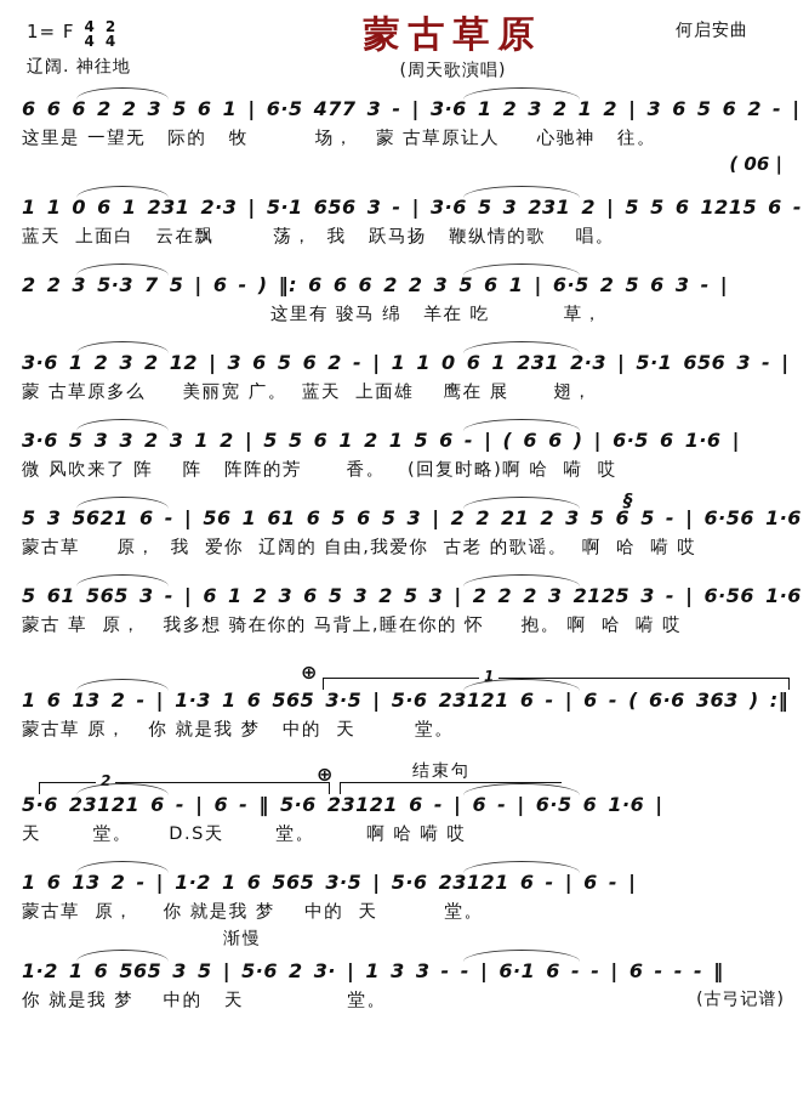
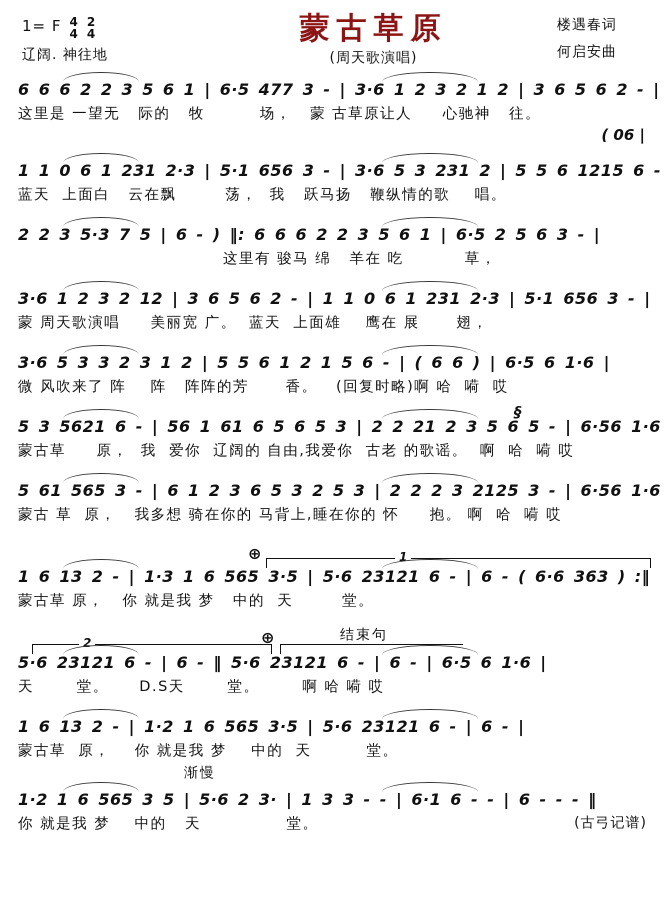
  1= F
  4
  4
  2
  4
  辽阔. 神往地
  蒙古草原
  (周天歌演唱)
+ 楼遇春词
  何启安曲
  6 6 6 2 2 3 5 6 1 | 6·5 477 3 - | 3·6 1 2 3 2 1 2 | 3 6 5 6 2 - |
  这里是 一望无 际的 牧 场， 蒙 古草原让人 心驰神 往。
  ( 06 |
  1 1 0 6 1 231 2·3 | 5·1 656 3 - | 3·6 5 3 231 2 | 5 5 6 1215 6 -
  蓝天 上面白 云在飘 荡， 我 跃马扬 鞭纵情的歌 唱。
  2 2 3 5·3 7 5 | 6 - ) ‖: 6 6 6 2 2 3 5 6 1 | 6·5 2 5 6 3 - |
  这里有 骏马 绵 羊在 吃 草，
  3·6 1 2 3 2 12 | 3 6 5 6 2 - | 1 1 0 6 1 231 2·3 | 5·1 656 3 - |
- 蒙 古草原多么 美丽宽 广。 蓝天 上面雄 鹰在 展 翅，
+ 蒙 周天歌演唱 美丽宽 广。 蓝天 上面雄 鹰在 展 翅，
  3·6 5 3 3 2 3 1 2 | 5 5 6 1 2 1 5 6 - | ( 6 6 ) | 6·5 6 1·6 |
  微 风吹来了 阵 阵 阵阵的芳 香。 (回复时略)啊 哈 嗬 哎
  §
  5 3 5621 6 - | 56 1 61 6 5 6 5 3 | 2 2 21 2 3 5 6 5 - | 6·56 1·6
  蒙古草 原， 我 爱你 辽阔的 自由,我爱你 古老 的歌谣。 啊 哈 嗬 哎
  5 61 565 3 - | 6 1 2 3 6 5 3 2 5 3 | 2 2 2 3 2125 3 - | 6·56 1·6
  蒙古 草 原， 我多想 骑在你的 马背上,睡在你的 怀 抱。 啊 哈 嗬 哎
  1
  ⊕
  1 6 13 2 - | 1·3 1 6 565 3·5 | 5·6 23121 6 - | 6 - ( 6·6 363 ) :‖
  蒙古草 原， 你 就是我 梦 中的 天 堂。
  2
  结束句
  ⊕
  5·6 23121 6 - | 6 - ‖ 5·6 23121 6 - | 6 - | 6·5 6 1·6 |
  天 堂。 D.S天 堂。 啊 哈 嗬 哎
  1 6 13 2 - | 1·2 1 6 565 3·5 | 5·6 23121 6 - | 6 - |
  蒙古草 原， 你 就是我 梦 中的 天 堂。
  渐慢
  1·2 1 6 565 3 5 | 5·6 2 3· | 1 3 3 - - | 6·1 6 - - | 6 - - - ‖
  你 就是我 梦 中的 天 堂。
  (古弓记谱)
